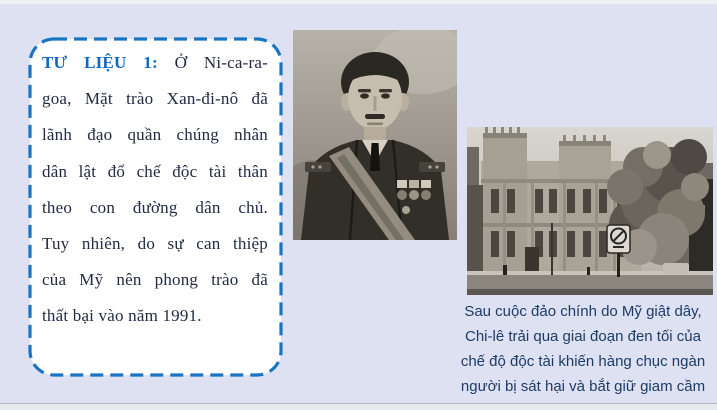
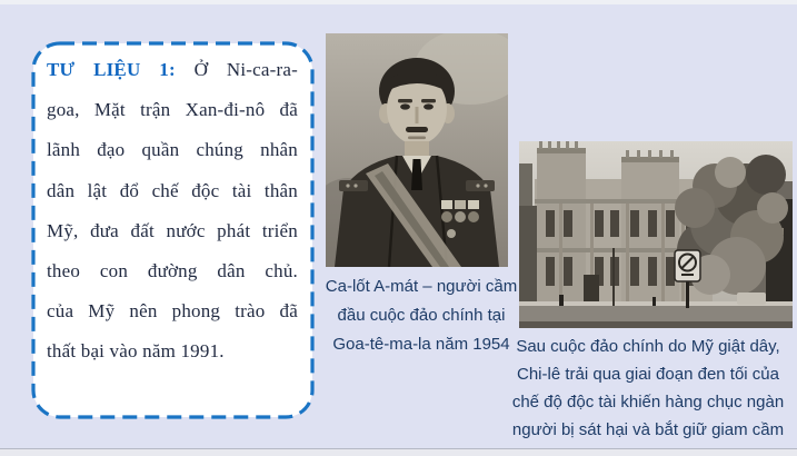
  TƯ LIỆU 1: Ở Ni-ca-ra-
- goa, Mặt trào Xan-đi-nô đã
+ goa, Mặt trận Xan-đi-nô đã
  lãnh đạo quần chúng nhân
  dân lật đổ chế độc tài thân
+ Mỹ, đưa đất nước phát triển
  theo con đường dân chủ.
- Tuy nhiên, do sự can thiệp
  của Mỹ nên phong trào đã
  thất bại vào năm 1991.
+ Ca-lốt A-mát – người cầm
+ đầu cuộc đảo chính tại
+ Goa-tê-ma-la năm 1954
  Sau cuộc đảo chính do Mỹ giật dây,
  Chi-lê trải qua giai đoạn đen tối của
  chế độ độc tài khiến hàng chục ngàn
  người bị sát hại và bắt giữ giam cầm
